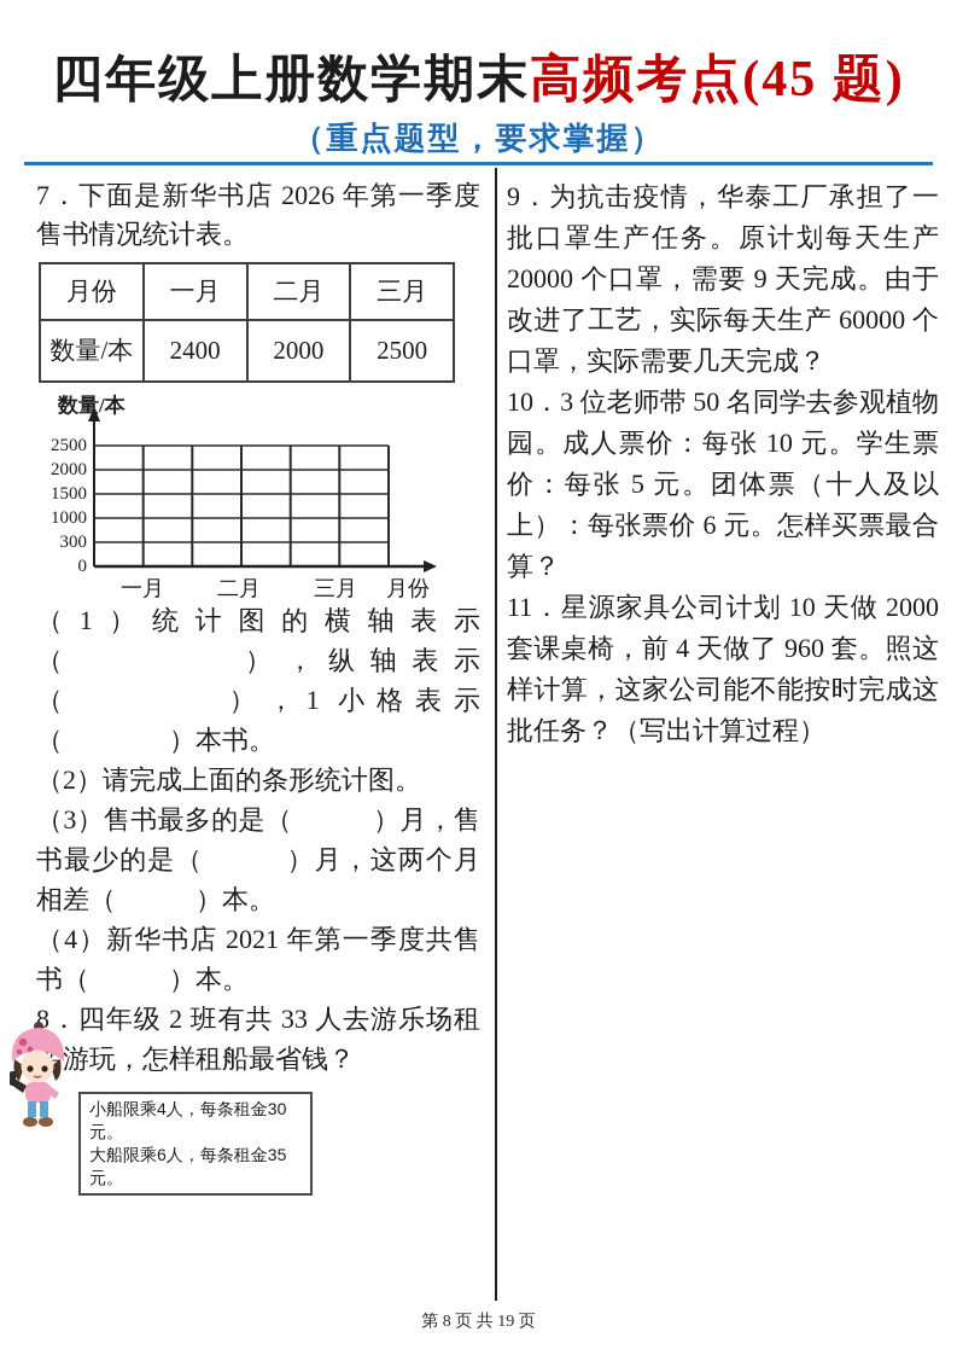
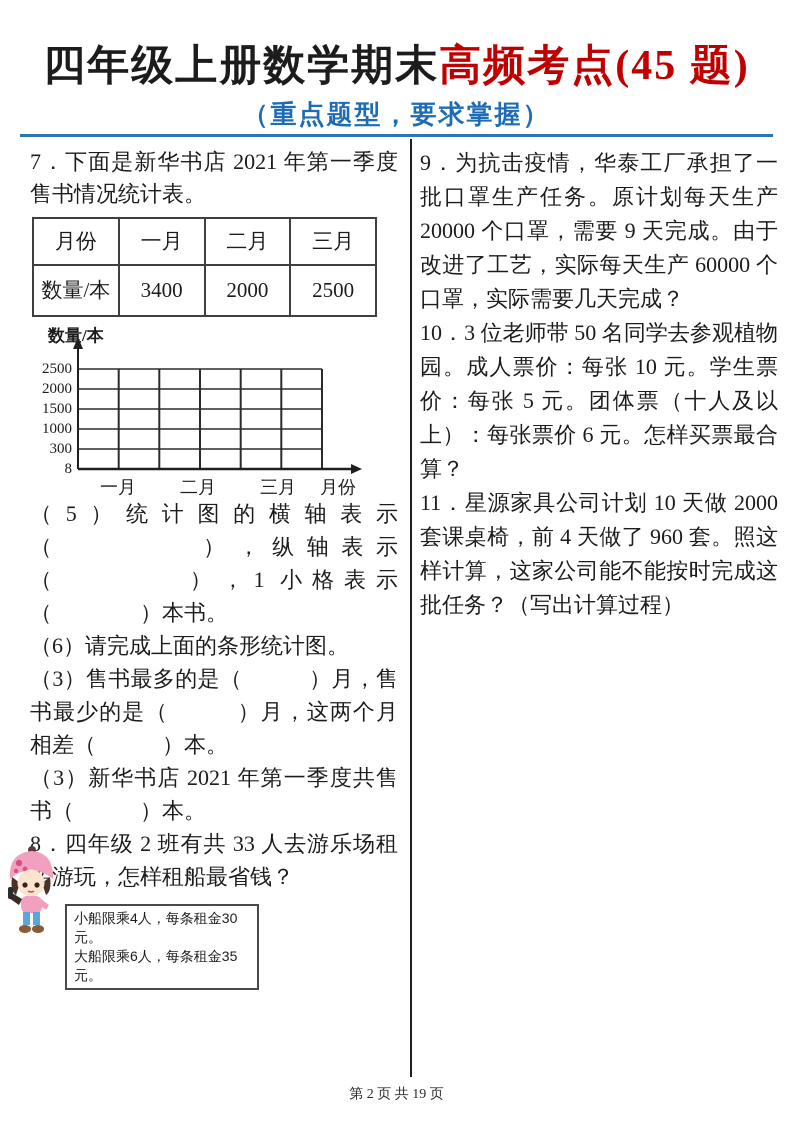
  四年级上册数学期末高频考点(45 题)
  （重点题型，要求掌握）
- 7．下面是新华书店 2026 年第一季度售书情况统计表。
+ 7．下面是新华书店 2021 年第一季度售书情况统计表。
  月份	一月	二月	三月
- 数量/本	2400	2000	2500
+ 数量/本	3400	2000	2500
  数量/本
  2500
  2000
  1500
  1000
  300
- 0
+ 8
  一月
  二月
  三月
  月份
- （1）统计图的横轴表示（ ），纵轴表示（ ），1 小格表示（ ）本书。
+ （5）统计图的横轴表示（ ），纵轴表示（ ），1 小格表示（ ）本书。
- （2）请完成上面的条形统计图。
+ （6）请完成上面的条形统计图。
  （3）售书最多的是（ ）月，售书最少的是（ ）月，这两个月相差（ ）本。
- （4）新华书店 2021 年第一季度共售书（ ）本。
+ （3）新华书店 2021 年第一季度共售书（ ）本。
  8．四年级 2 班有共 33 人去游乐场租游玩，怎样租船最省钱？
  小船限乘4人，每条租金30元。
  大船限乘6人，每条租金35元。
  9．为抗击疫情，华泰工厂承担了一批口罩生产任务。原计划每天生产 20000 个口罩，需要 9 天完成。由于改进了工艺，实际每天生产 60000 个口罩，实际需要几天完成？
  10．3 位老师带 50 名同学去参观植物园。成人票价：每张 10 元。学生票价：每张 5 元。团体票（十人及以上）：每张票价 6 元。怎样买票最合算？
  11．星源家具公司计划 10 天做 2000 套课桌椅，前 4 天做了 960 套。照这样计算，这家公司能不能按时完成这批任务？（写出计算过程）
- 第 8 页 共 19 页
+ 第 2 页 共 19 页
